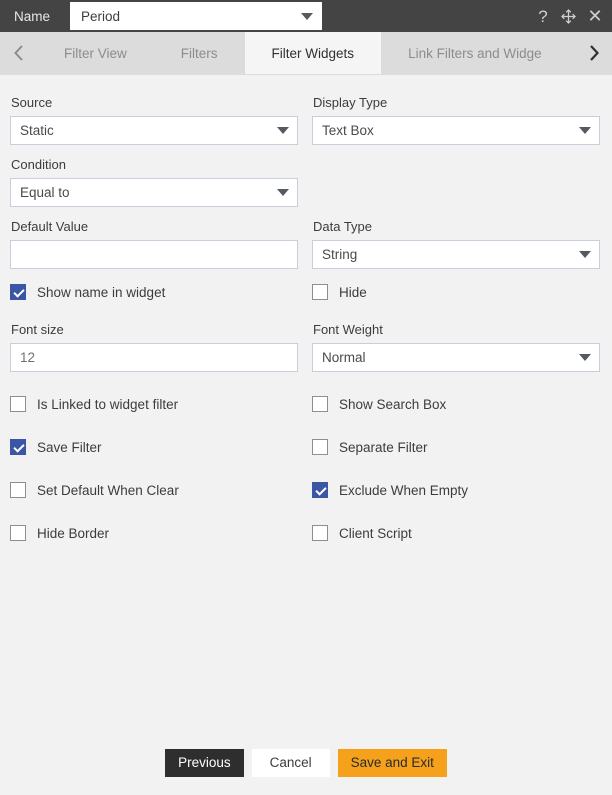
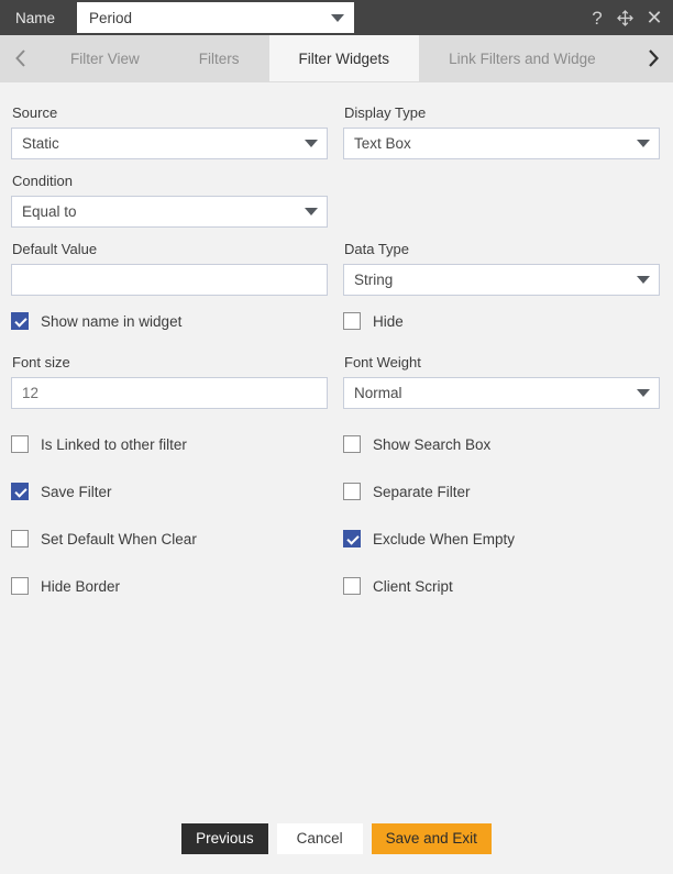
  Name
  Period
  ?
  ✕
  Filter View
  Filters
  Filter Widgets
  Link Filters and Widge
  Source
  Static
  Display Type
  Text Box
  Condition
  Equal to
  Default Value
  Data Type
  String
  Show name in widget
  Hide
  Font size
  12
  Font Weight
  Normal
- Is Linked to widget filter
+ Is Linked to other filter
  Show Search Box
  Save Filter
  Separate Filter
  Set Default When Clear
  Exclude When Empty
  Hide Border
  Client Script
  Previous
  Cancel
  Save and Exit
